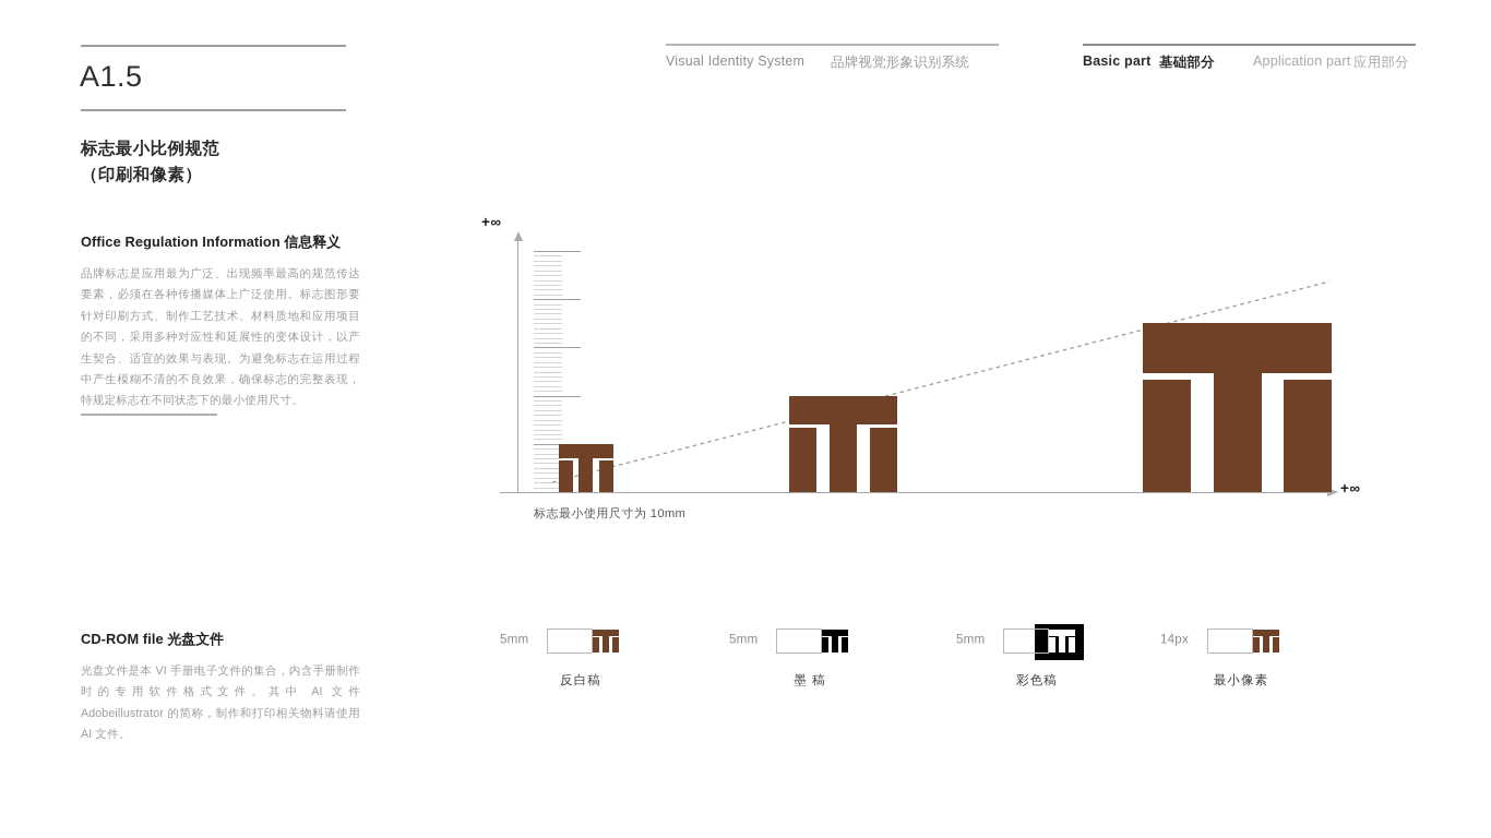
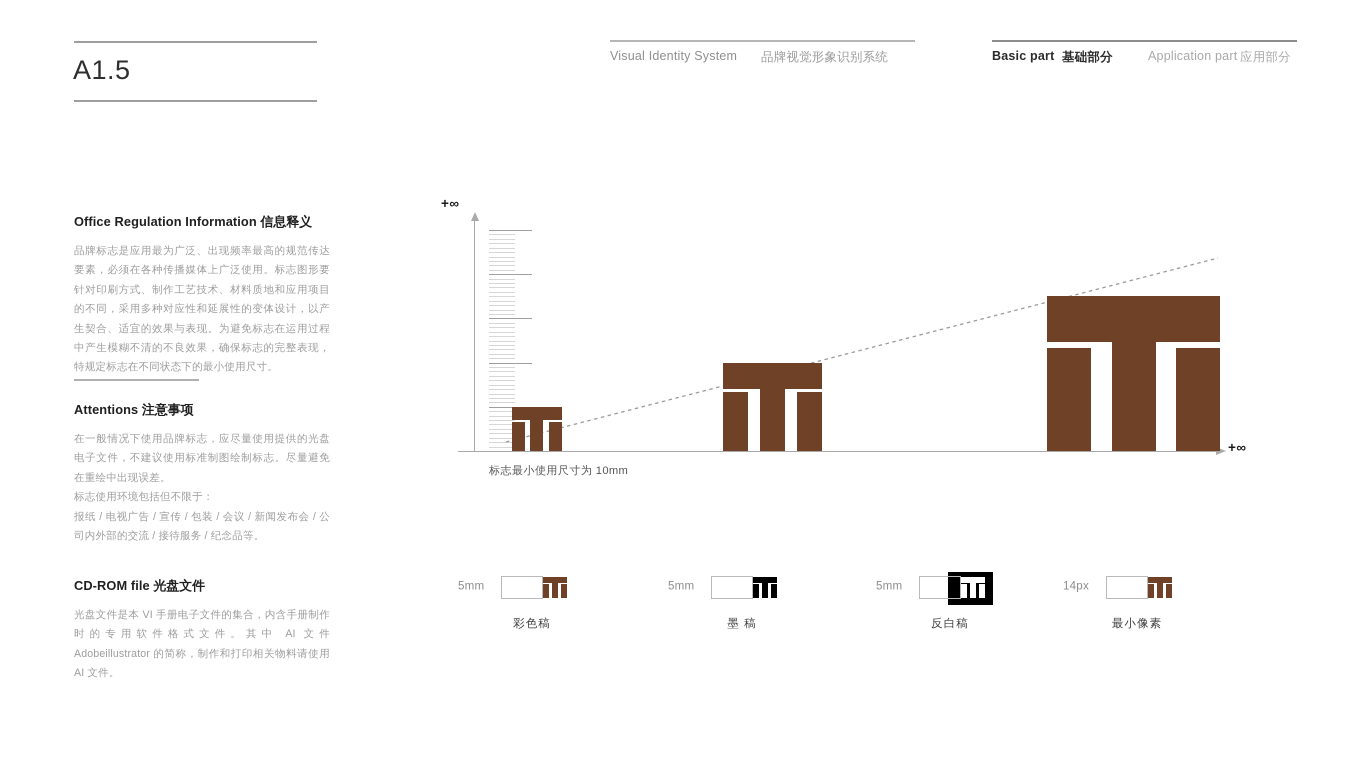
  Visual Identity System
  品牌视觉形象识别系统
  Basic part
  基础部分
  Application part
  应用部分
  A1.5
- 标志最小比例规范
- （印刷和像素）
  Office Regulation Information 信息释义
  品牌标志是应用最为广泛、出现频率最高的规范传达要素，必须在各种传播媒体上广泛使用。标志图形要针对印刷方式、制作工艺技术、材料质地和应用项目的不同，采用多种对应性和延展性的变体设计，以产生契合、适宜的效果与表现。为避免标志在运用过程中产生模糊不清的不良效果，确保标志的完整表现，特规定标志在不同状态下的最小使用尺寸。
+ Attentions 注意事项
+ 在一般情况下使用品牌标志，应尽量使用提供的光盘电子文件，不建议使用标准制图绘制标志。尽量避免在重绘中出现误差。
+ 标志使用环境包括但不限于：
+ 报纸 / 电视广告 / 宣传 / 包装 / 会议 / 新闻发布会 / 公司内外部的交流 / 接待服务 / 纪念品等。
  CD-ROM file 光盘文件
  光盘文件是本 VI 手册电子文件的集合，内含手册制作时的专用软件格式文件。其中 AI 文件 Adobeillustrator 的简称，制作和打印相关物料请使用 AI 文件。
  +∞
  +∞
  标志最小使用尺寸为 10mm
  5mm
- 反白稿
+ 彩色稿
  5mm
  墨 稿
  5mm
- 彩色稿
+ 反白稿
  14px
  最小像素
